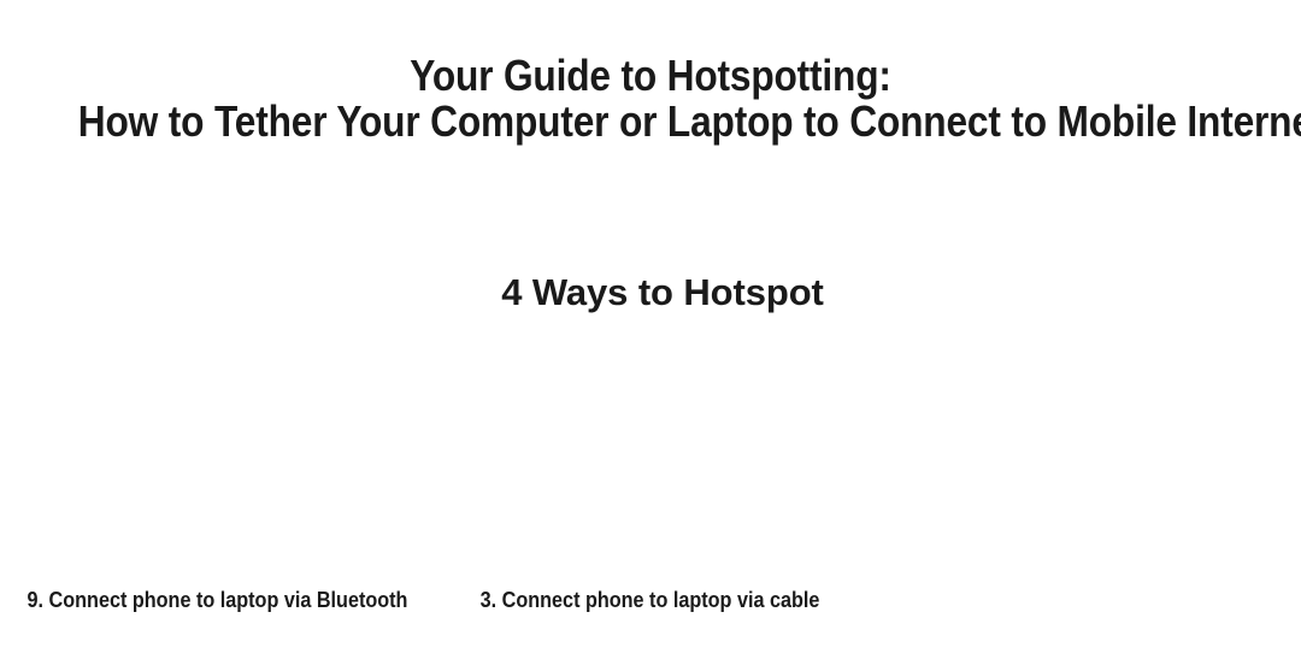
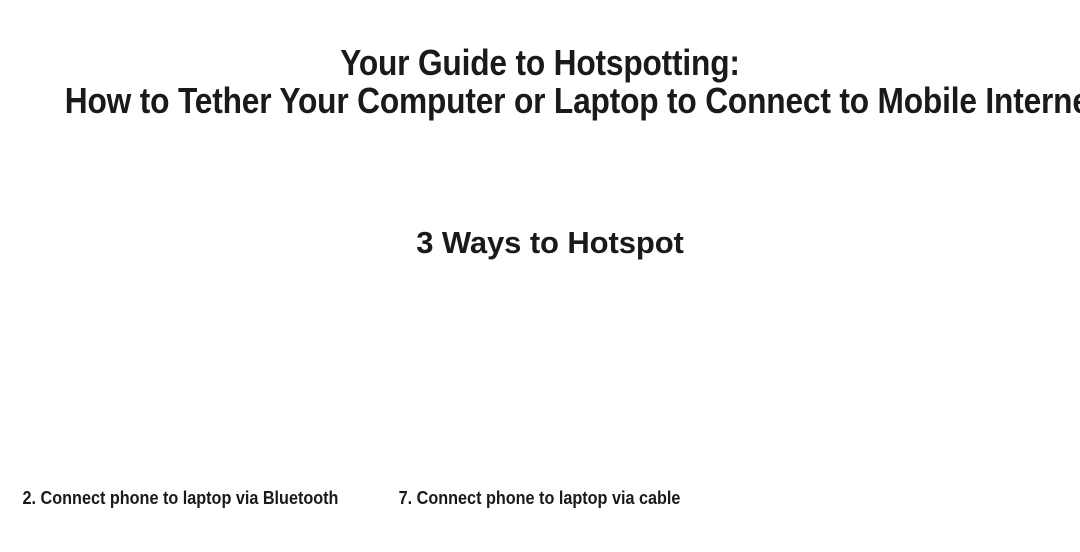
  Your Guide to Hotspotting:
  How to Tether Your Computer or Laptop to Connect to Mobile Intern
- 4 Ways to Hotspot
+ 3 Ways to Hotspot
- 9. Connect phone to laptop via Bluetooth
+ 2. Connect phone to laptop via Bluetooth
- 3. Connect phone to laptop via cable
+ 7. Connect phone to laptop via cable
